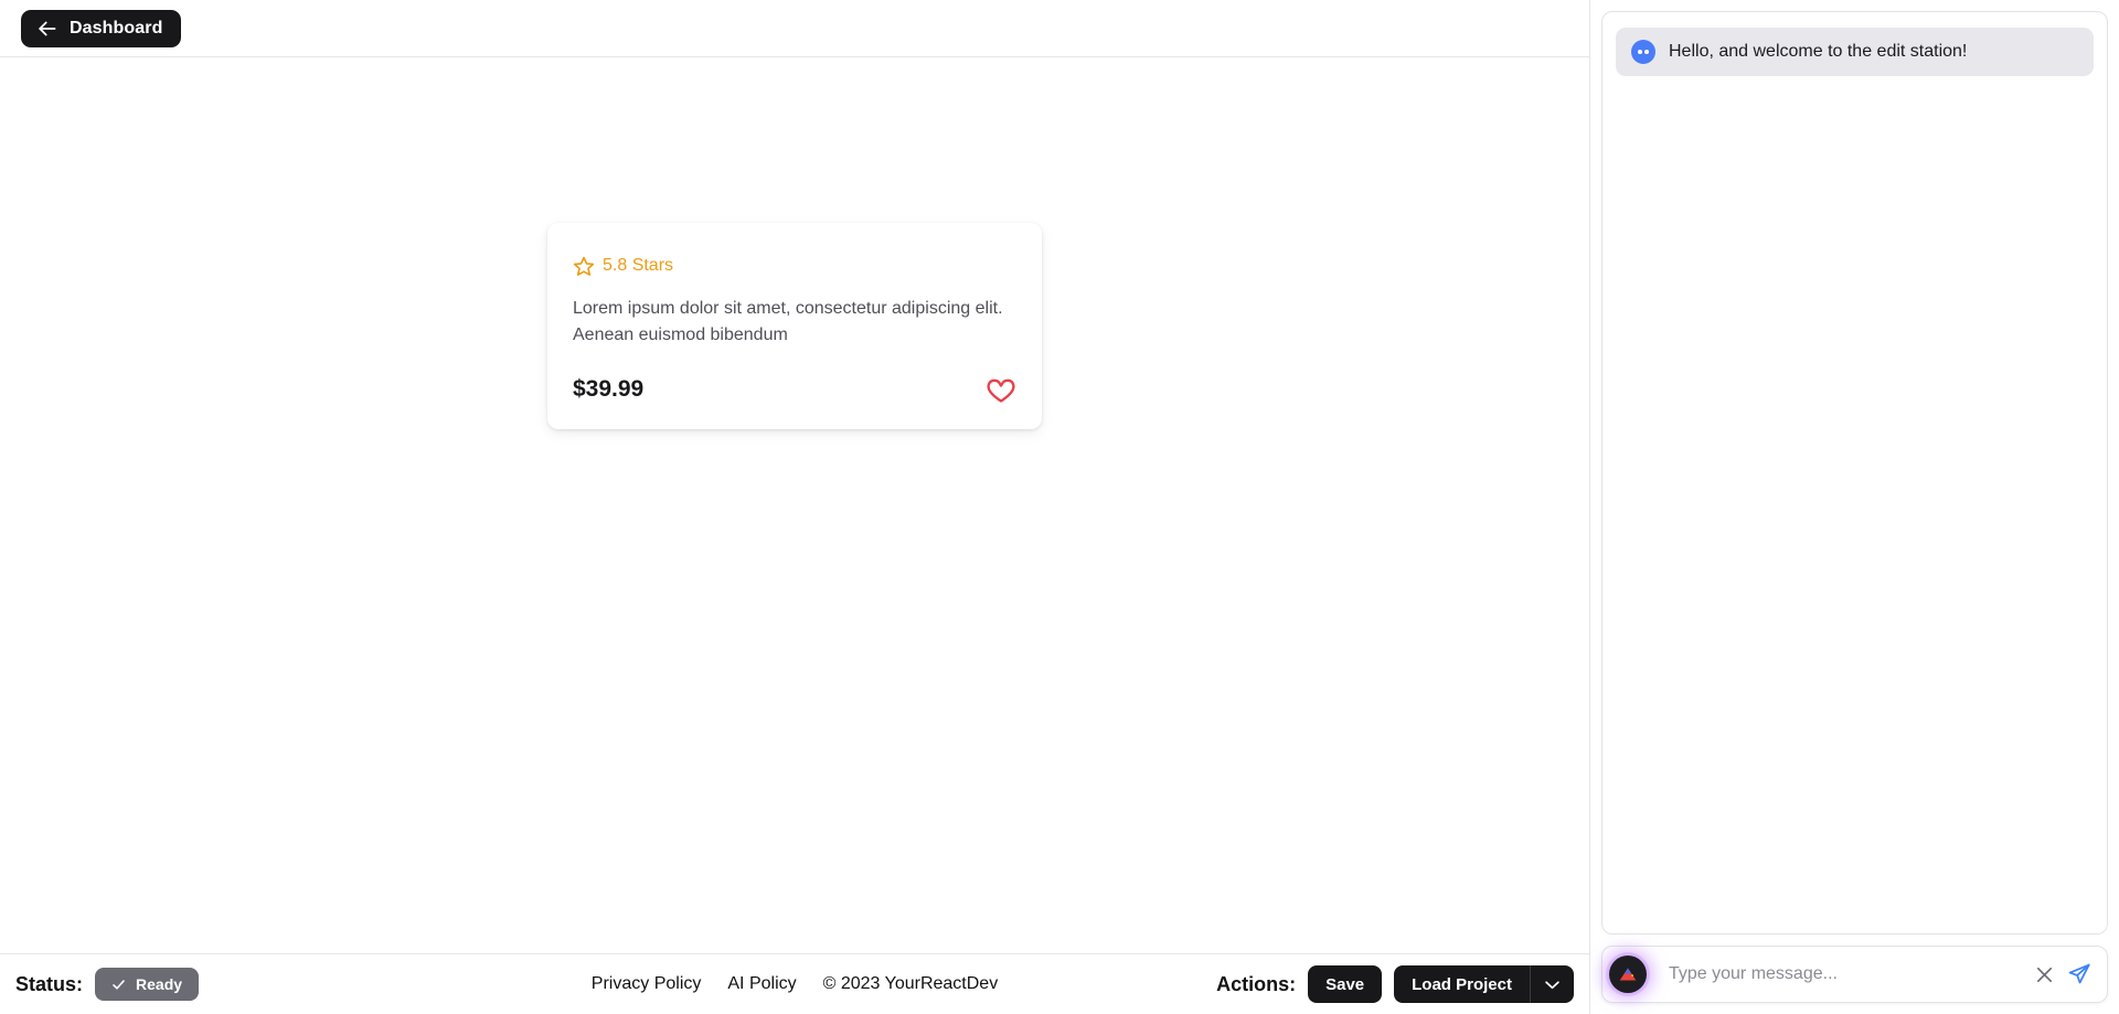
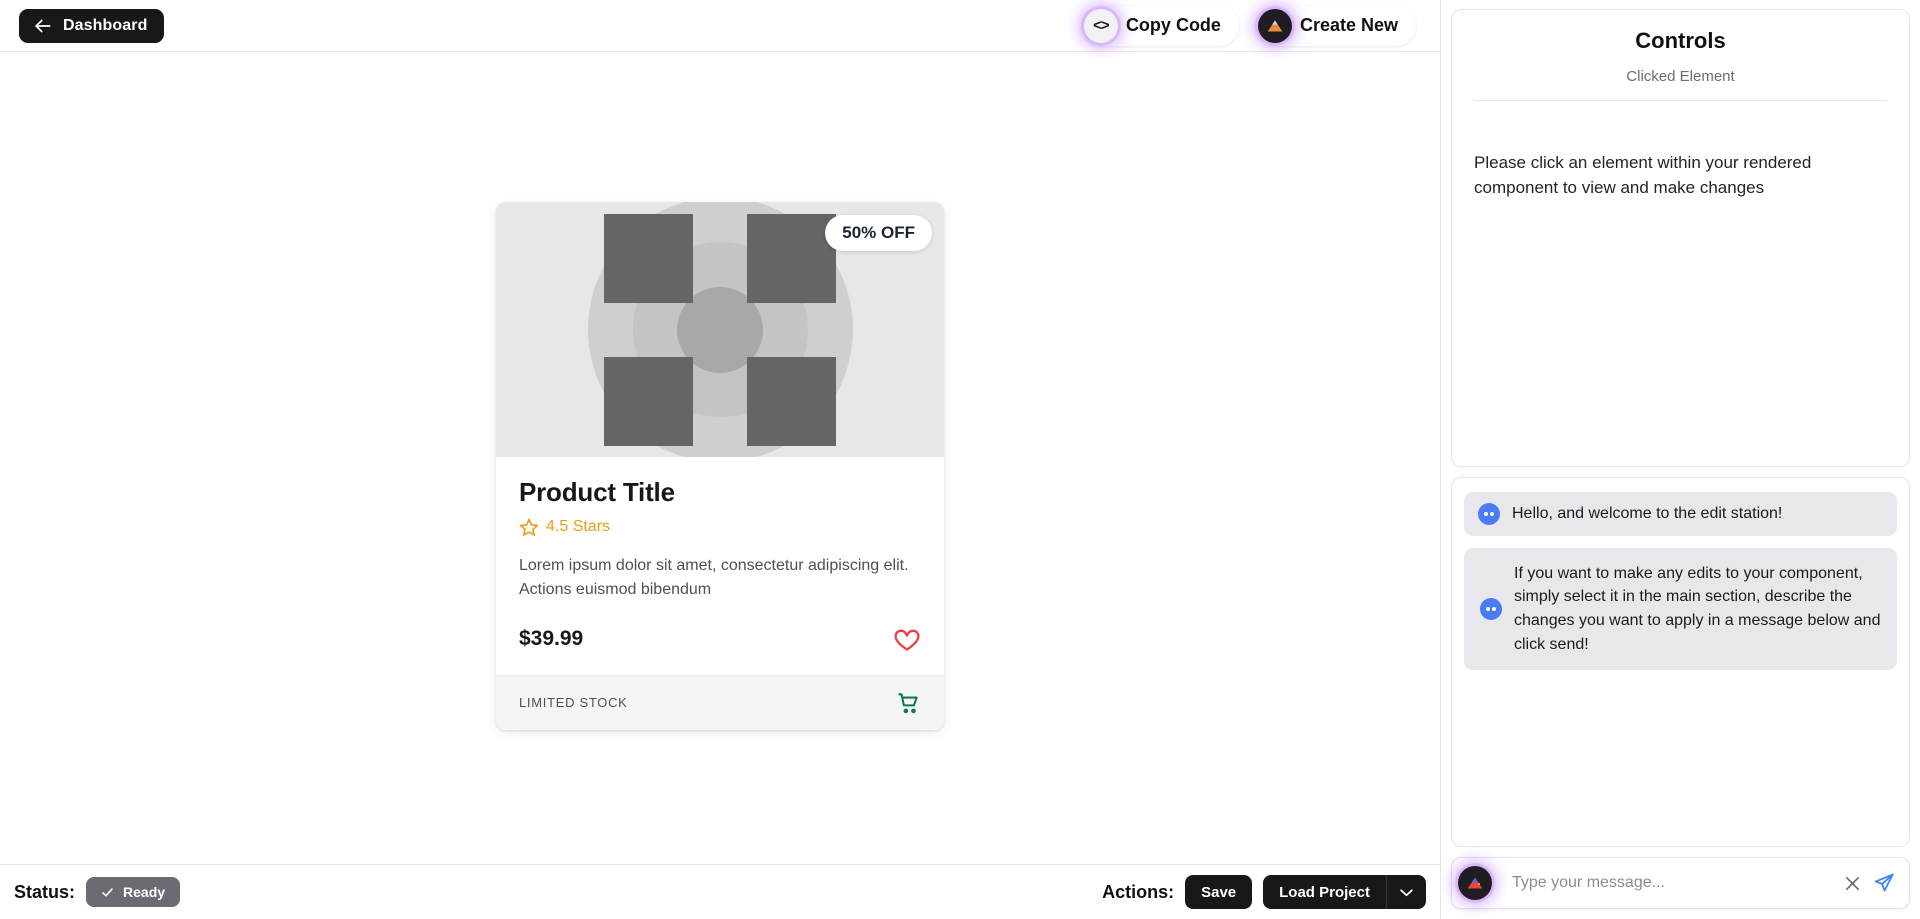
  Dashboard
+ <>
+ Copy Code
+ Create New
+ 50% OFF
+ Product Title
- 5.8 Stars
+ 4.5 Stars
- Lorem ipsum dolor sit amet, consectetur adipiscing elit. Aenean euismod bibendum
+ Lorem ipsum dolor sit amet, consectetur adipiscing elit. Actions euismod bibendum
  $39.99
+ LIMITED STOCK
  Status:
  Ready
- Privacy Policy
- AI Policy
- © 2023 YourReactDev
  Actions:
  Save
  Load Project
+ Controls
+ Clicked Element
+ Please click an element within your rendered component to view and make changes
  Hello, and welcome to the edit station!
+ If you want to make any edits to your component, simply select it in the main section, describe the changes you want to apply in a message below and click send!
  Type your message...
